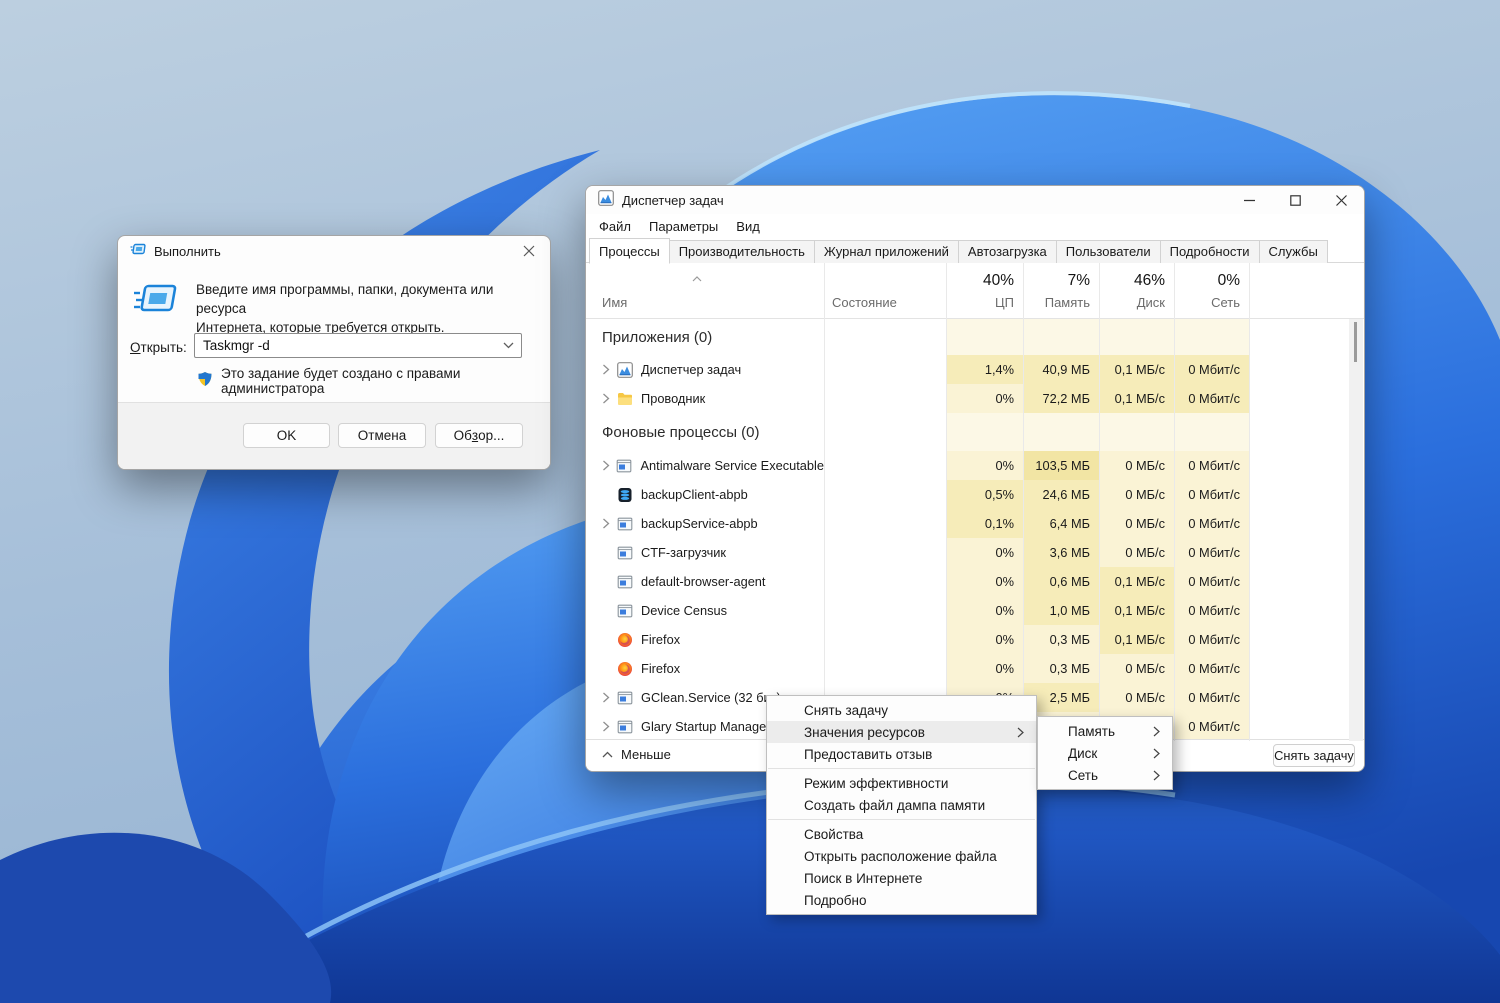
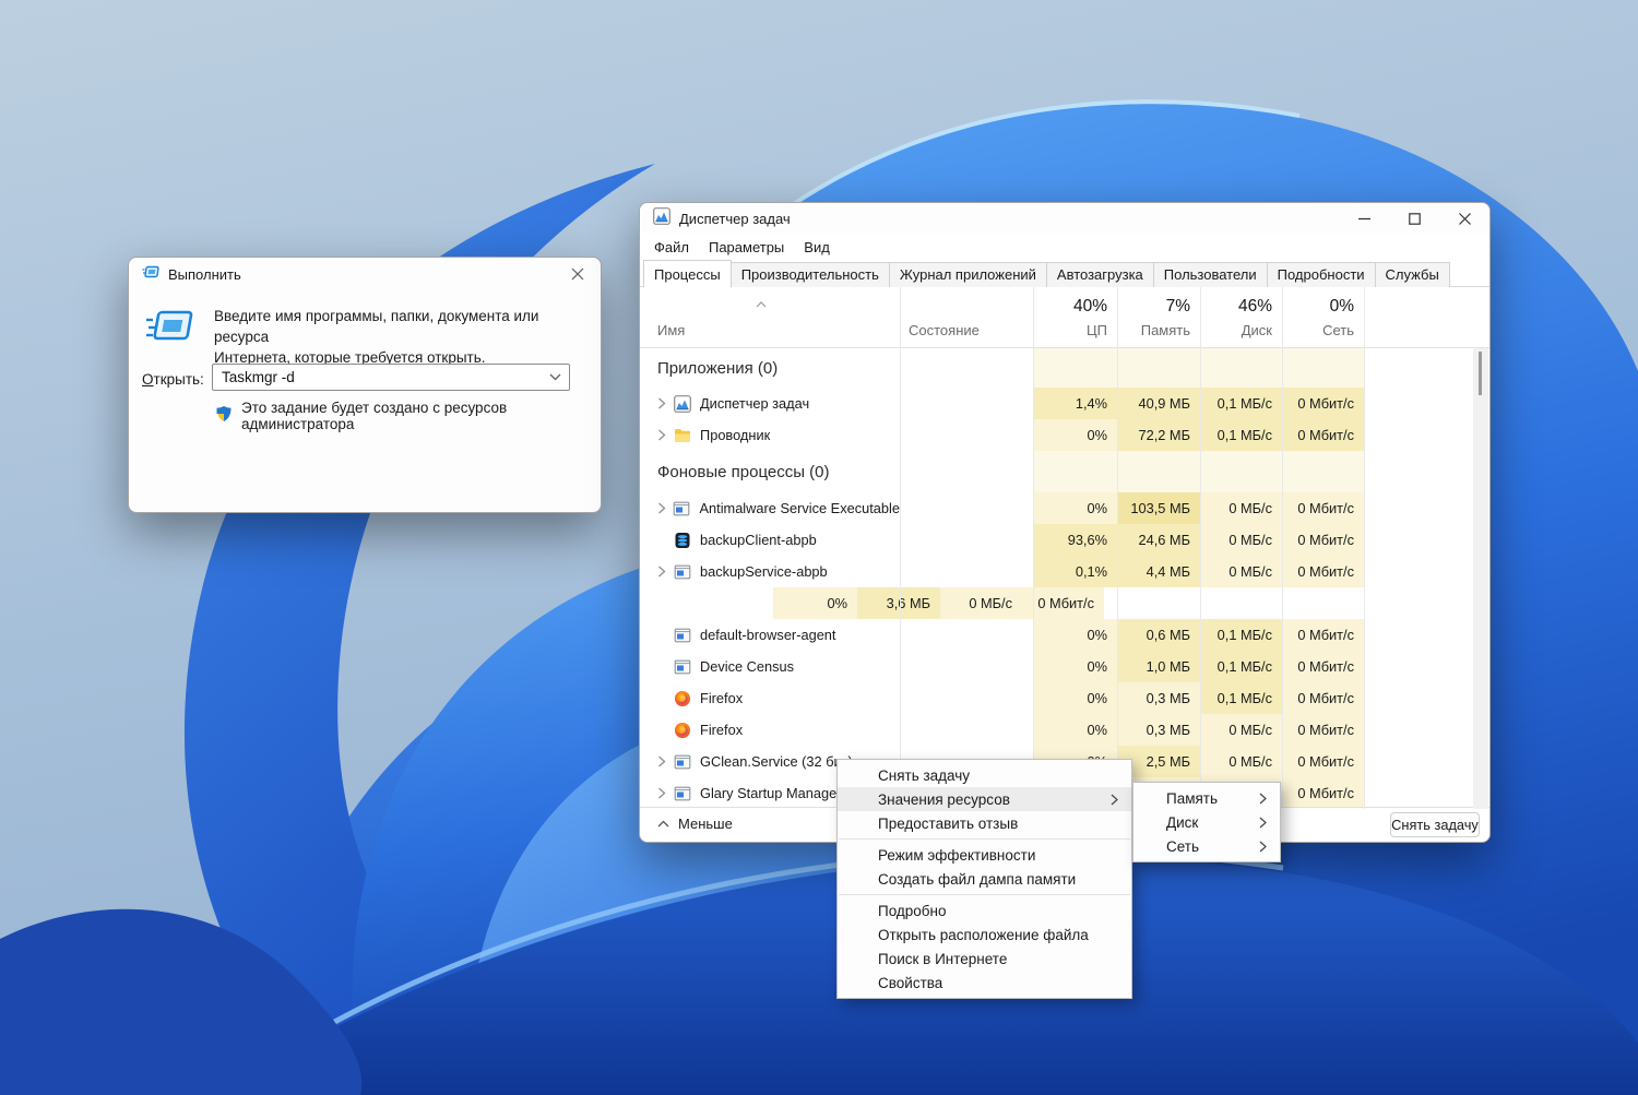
  Выполнить
  Введите имя программы, папки, документа или ресурса
  Интернета, которые требуется открыть.
  Открыть:
  Taskmgr -d
- Это задание будет создано с правами администратора
+ Это задание будет создано с ресурсов администратора
- OK
- Отмена
- Об
- з
- ор...
  Диспетчер задач
  Файл
  Параметры
  Вид
  Процессы
  Производительность
  Журнал приложений
  Автозагрузка
  Пользователи
  Подробности
  Службы
  Имя
  Состояние
  40%
  ЦП
  7%
  Память
  46%
  Диск
  0%
  Сеть
  Приложения (0)
  Диспетчер задач
  1,4%
  40,9 МБ
  0,1 МБ/с
  0 Мбит/с
  Проводник
  0%
  72,2 МБ
  0,1 МБ/с
  0 Мбит/с
  Фоновые процессы (0)
  Antimalware Service Executable
  0%
  103,5 МБ
  0 МБ/с
  0 Мбит/с
  backupClient-abpb
- 0,5%
+ 93,6%
  24,6 МБ
  0 МБ/с
  0 Мбит/с
  backupService-abpb
  0,1%
- 6,4 МБ
+ 4,4 МБ
  0 МБ/с
  0 Мбит/с
- CTF-загрузчик
  0%
  3,6 МБ
  0 МБ/с
  0 Мбит/с
  default-browser-agent
  0%
  0,6 МБ
  0,1 МБ/с
  0 Мбит/с
  Device Census
  0%
  1,0 МБ
  0,1 МБ/с
  0 Мбит/с
  Firefox
  0%
  0,3 МБ
  0,1 МБ/с
  0 Мбит/с
  Firefox
  0%
  0,3 МБ
  0 МБ/с
  0 Мбит/с
  GClean.Service (32 б
  2,5 МБ
  0 МБ/с
  0 Мбит/с
  Glary Startup Manage
  0 Мбит/с
  Меньше
  Снять задачу
  Снять задачу
  Значения ресурсов
  Предоставить отзыв
  Режим эффективности
  Создать файл дампа памяти
- Свойства
+ Подробно
  Открыть расположение файла
  Поиск в Интернете
- Подробно
+ Свойства
  Память
  Диск
  Сеть
